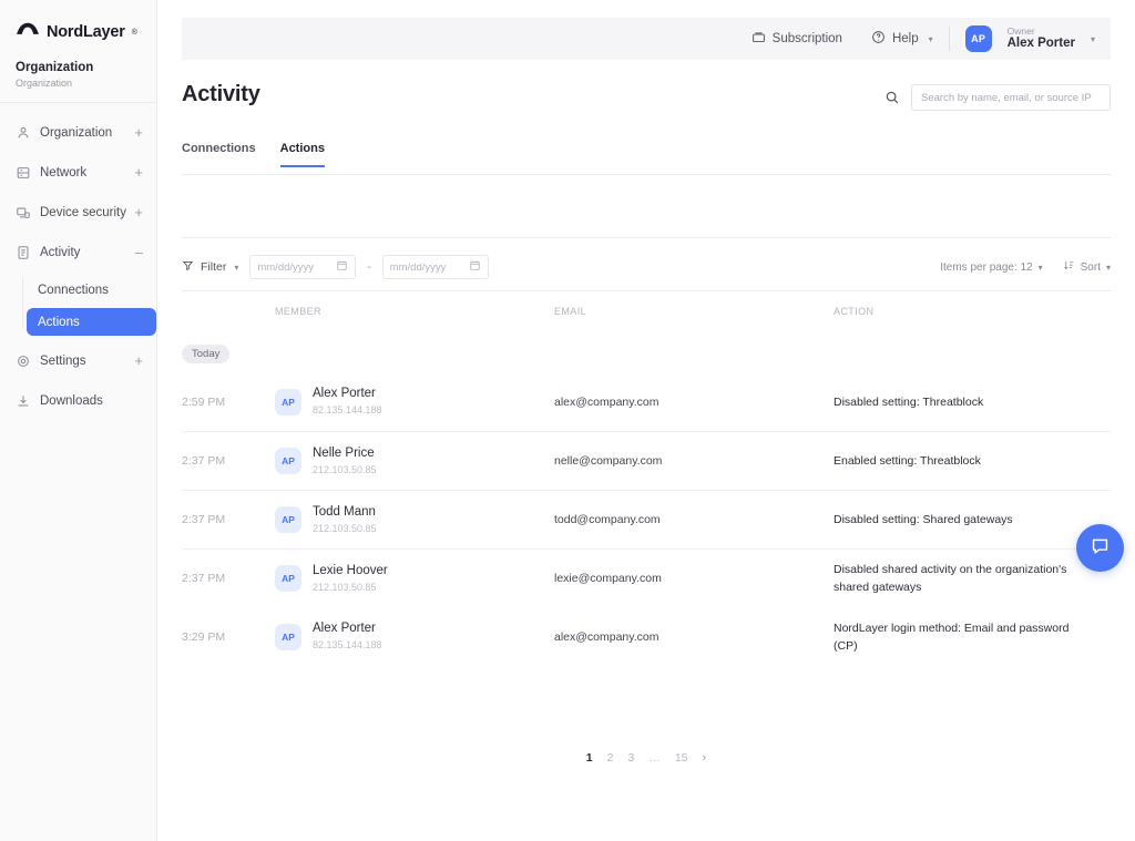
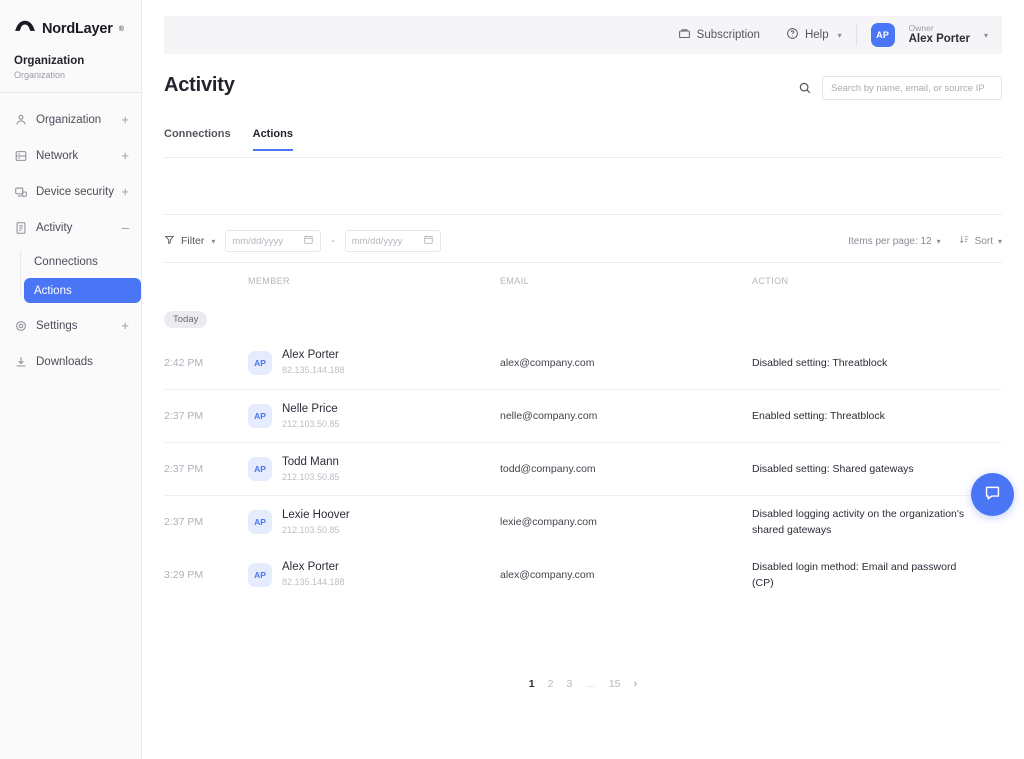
  NordLayer
  Organization
  Organization
  Organization
  +
  Network
  +
  Device security
  +
  Activity
  –
  Connections
  Actions
  Settings
  +
  Downloads
  Subscription
  Help
  ▾
  AP
  Owner
  Alex Porter
  ▾
  Activity
  Search by name, email, or source IP
  Connections
  Actions
  Filter
  ▾
  mm/dd/yyyy
  -
  mm/dd/yyyy
  Items per page: 12
  ▾
  Sort
  ▾
  MEMBER
  EMAIL
  ACTION
  Today
- 2:59 PM
+ 2:42 PM
  AP
  Alex Porter
  82.135.144.188
  alex@company.com
  Disabled setting: Threatblock
  2:37 PM
  AP
  Nelle Price
  212.103.50.85
  nelle@company.com
  Enabled setting: Threatblock
  2:37 PM
  AP
  Todd Mann
  212.103.50.85
  todd@company.com
  Disabled setting: Shared gateways
  2:37 PM
  AP
  Lexie Hoover
  212.103.50.85
  lexie@company.com
- Disabled shared activity on the organization's shared gateways
+ Disabled logging activity on the organization's shared gateways
  3:29 PM
  AP
  Alex Porter
  82.135.144.188
  alex@company.com
- NordLayer login method: Email and password (CP)
+ Disabled login method: Email and password (CP)
  1
  2
  3
  …
  15
  ›
